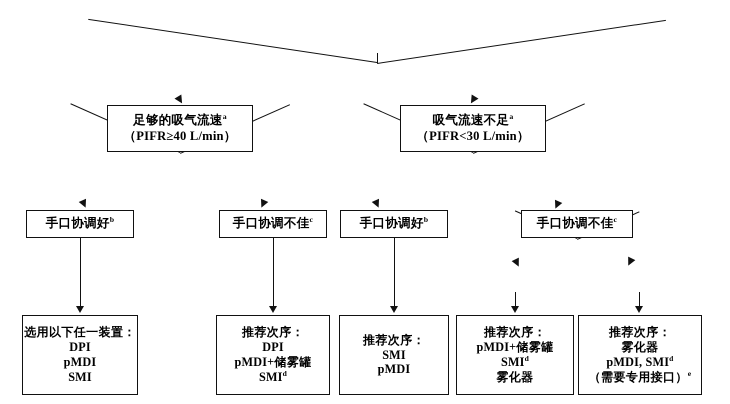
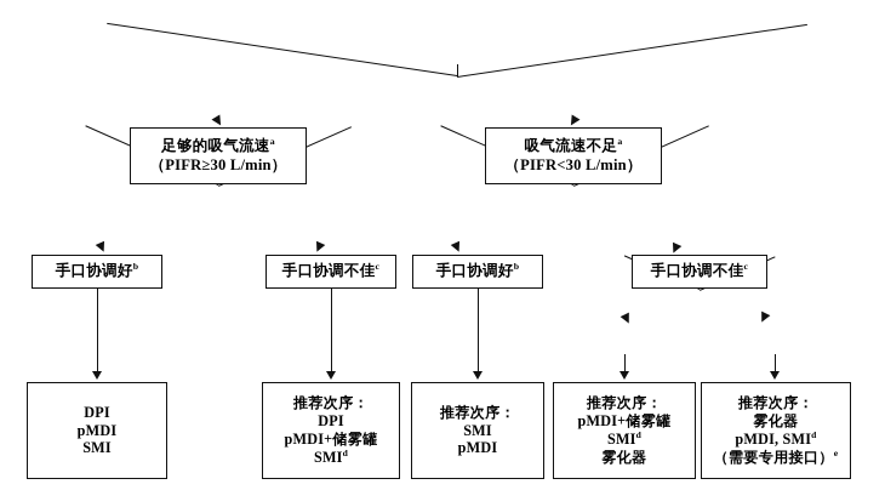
  足够的吸气流速a
- （PIFR≥40 L/min）
+ （PIFR≥30 L/min）
  吸气流速不足a
  （PIFR<30 L/min）
  手口协调好b
  手口协调不佳c
  手口协调好b
  手口协调不佳c
- 选用以下任一装置：
  DPI
  pMDI
  SMI
  推荐次序：
  DPI
  pMDI+储雾罐
  SMId
  推荐次序：
  SMI
  pMDI
  推荐次序：
  pMDI+储雾罐
  SMId
  雾化器
  推荐次序：
  雾化器
  pMDI, SMId
  （需要专用接口）e
